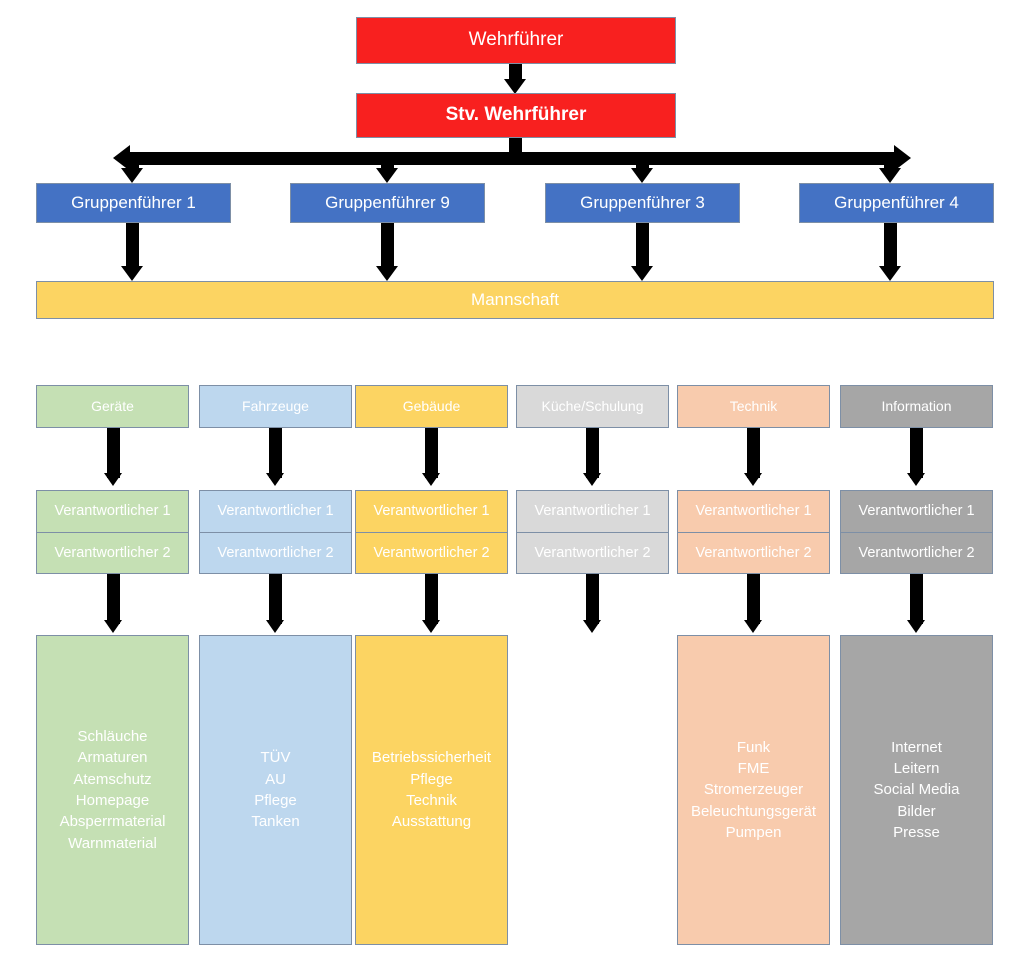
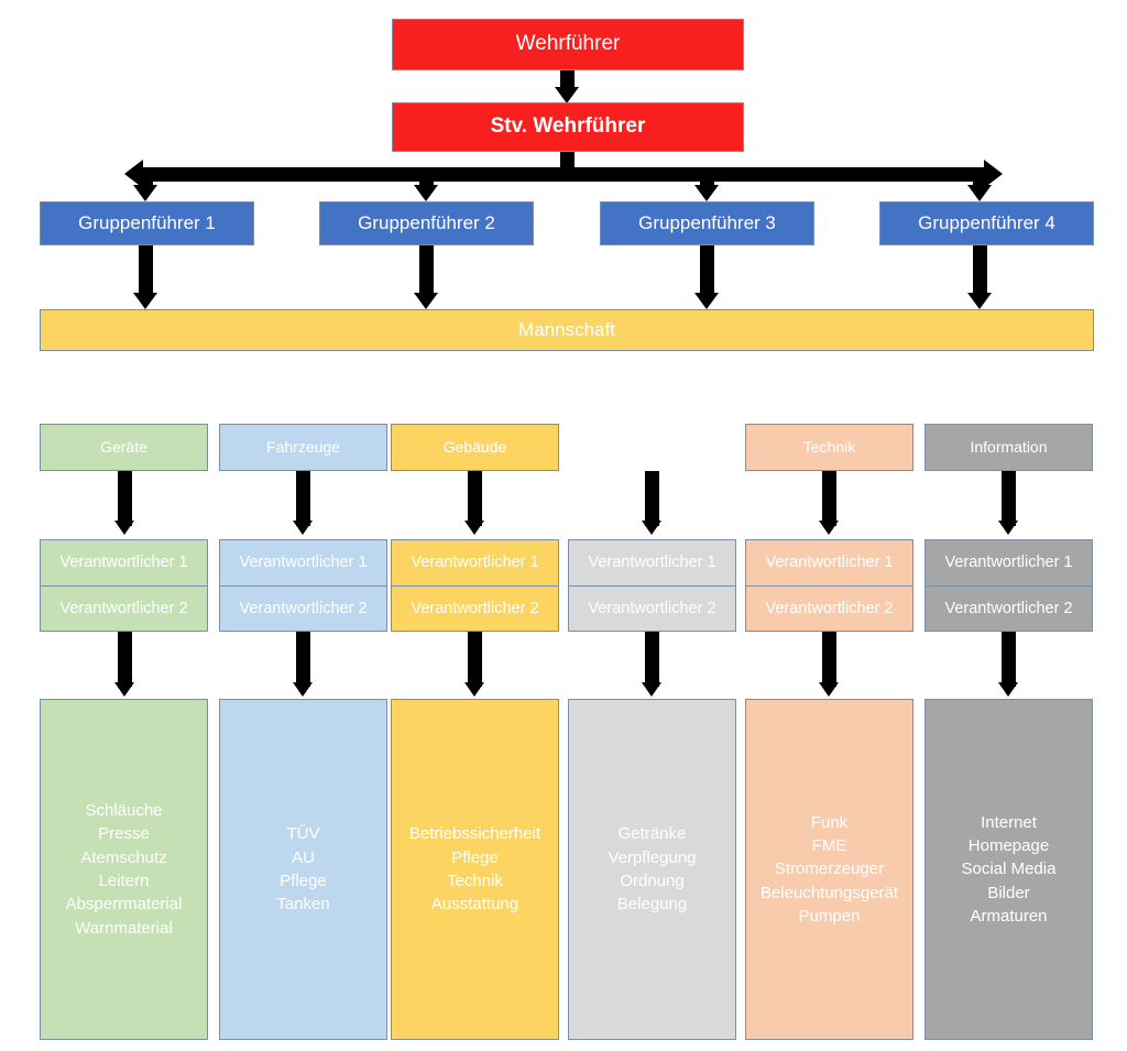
  Wehrführer
  Stv. Wehrführer
  Gruppenführer 1
- Gruppenführer 9
+ Gruppenführer 2
  Gruppenführer 3
  Gruppenführer 4
  Mannschaft
  Geräte
  Verantwortlicher 1
  Verantwortlicher 2
  Schläuche
- Armaturen
+ Presse
  Atemschutz
- Homepage
+ Leitern
  Absperrmaterial
  Warnmaterial
  Fahrzeuge
  Verantwortlicher 1
  Verantwortlicher 2
  TÜV
  AU
  Pflege
  Tanken
  Gebäude
  Verantwortlicher 1
  Verantwortlicher 2
  Betriebssicherheit
  Pflege
  Technik
  Ausstattung
- Küche/Schulung
  Verantwortlicher 1
  Verantwortlicher 2
+ Getränke
+ Verpflegung
+ Ordnung
+ Belegung
  Technik
  Verantwortlicher 1
  Verantwortlicher 2
  Funk
  FME
  Stromerzeuger
  Beleuchtungsgerät
  Pumpen
  Information
  Verantwortlicher 1
  Verantwortlicher 2
  Internet
- Leitern
+ Homepage
  Social Media
  Bilder
- Presse
+ Armaturen
